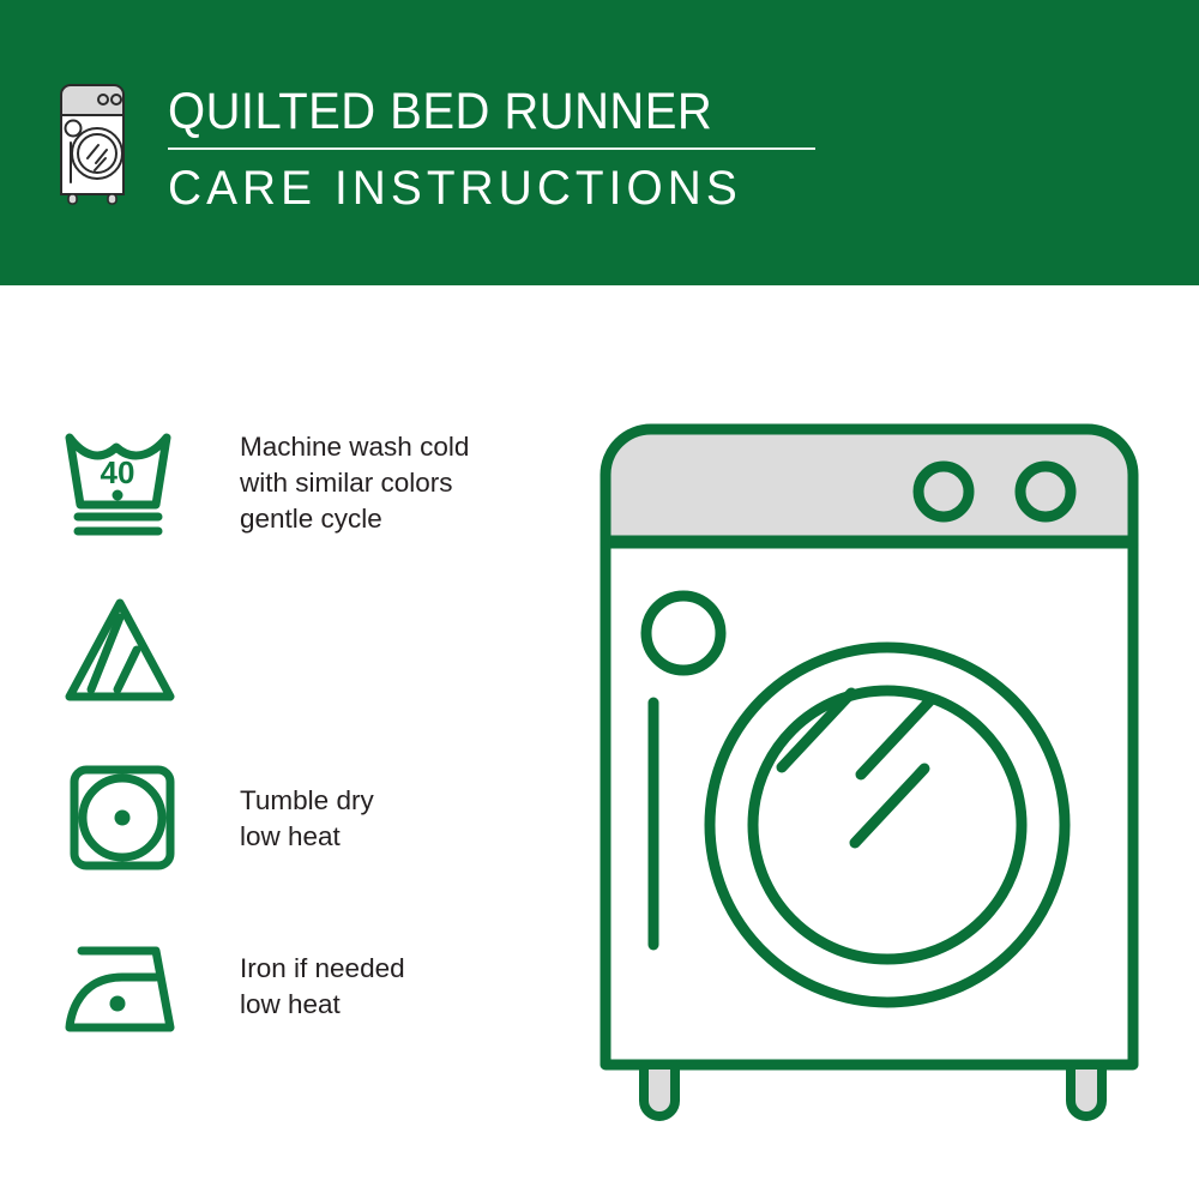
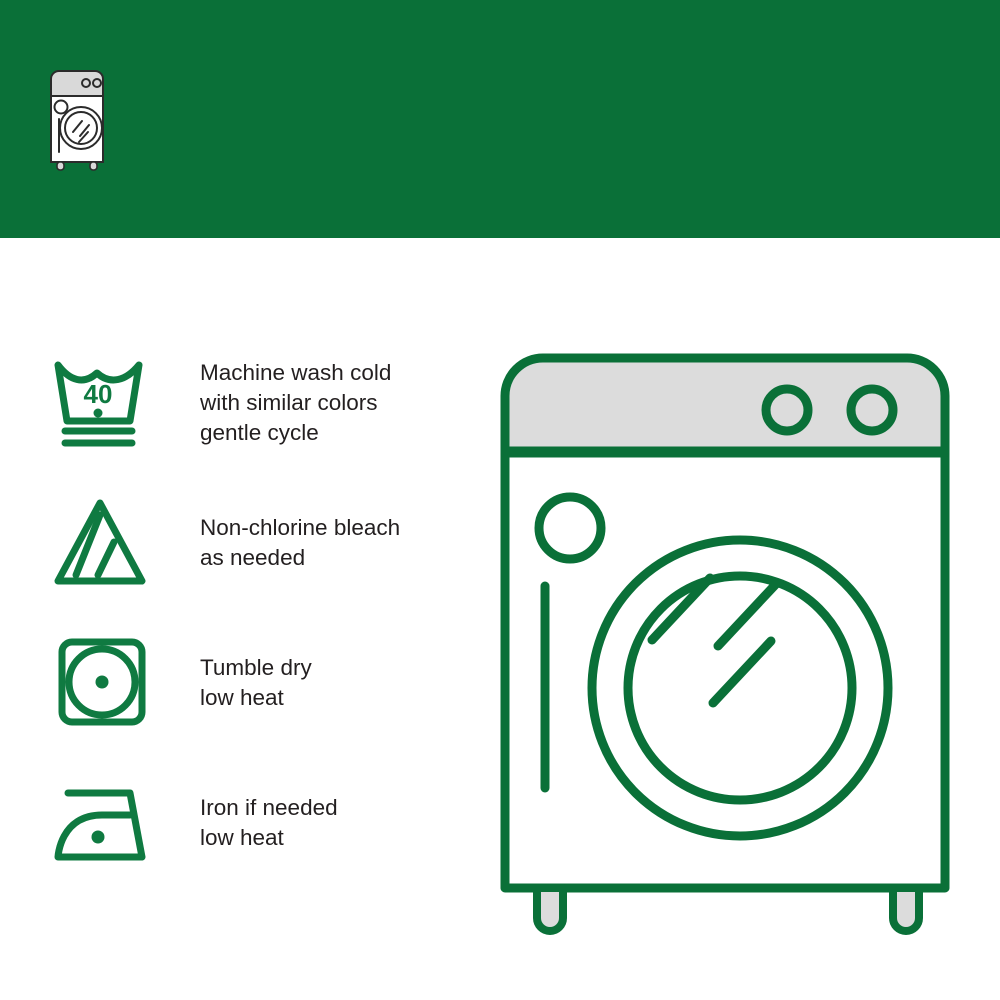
- QUILTED BED RUNNER
- CARE INSTRUCTIONS
  40
  Machine wash cold
  with similar colors
  gentle cycle
+ Non-chlorine bleach
+ as needed
  Tumble dry
  low heat
  Iron if needed
  low heat
